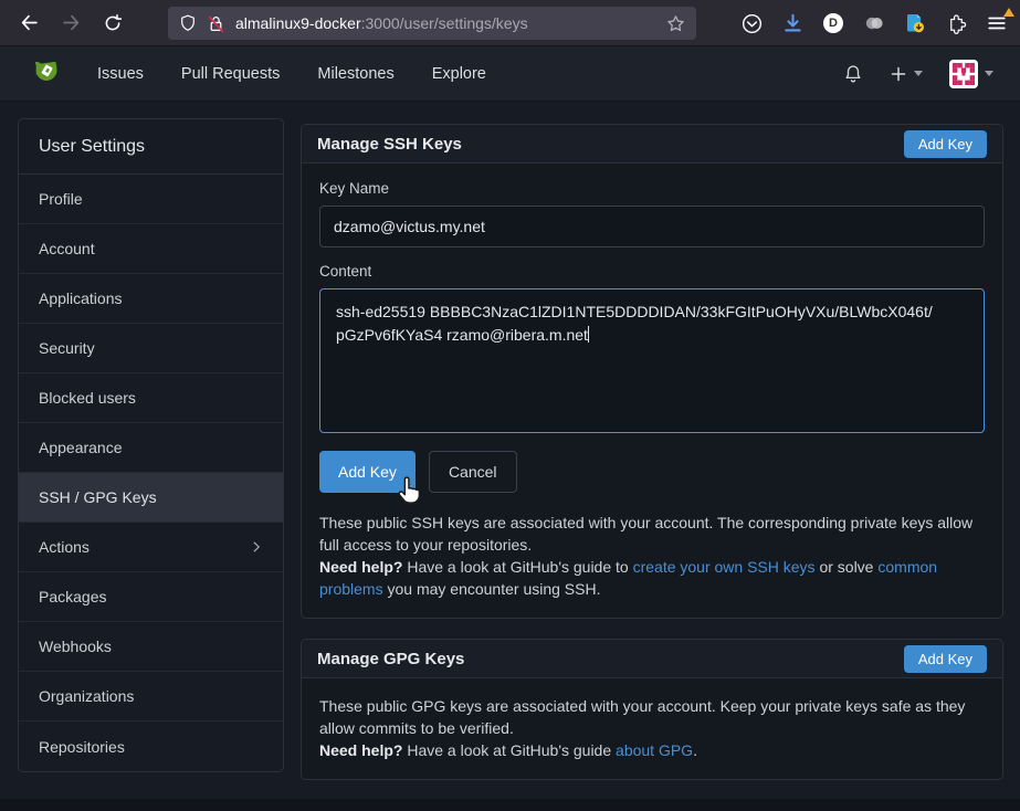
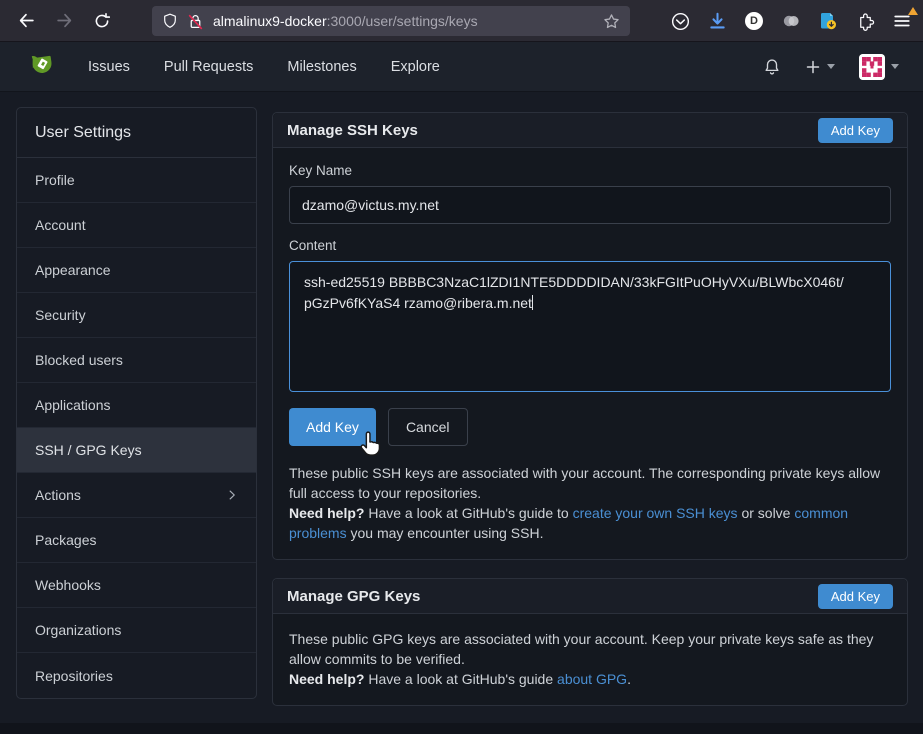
  almalinux9-docker:3000/user/settings/keys
  D
  Issues
  Pull Requests
  Milestones
  Explore
  User Settings
  Profile
  Account
- Applications
+ Appearance
  Security
  Blocked users
- Appearance
+ Applications
  SSH / GPG Keys
  Actions
  Packages
  Webhooks
  Organizations
  Repositories
  Manage SSH Keys
  Add Key
  Key Name
  dzamo@victus.my.net
  Content
  ssh-ed25519 BBBBC3NzaC1lZDI1NTE5DDDDIDAN/33kFGItPuOHyVXu/BLWbcX046t/
  pGzPv6fKYaS4 rzamo@ribera.m.net
  Add Key
  Cancel
  These public SSH keys are associated with your account. The corresponding private keys allow full access to your repositories.
  Need help? Have a look at GitHub's guide to create your own SSH keys or solve common problems you may encounter using SSH.
  Manage GPG Keys
  Add Key
  These public GPG keys are associated with your account. Keep your private keys safe as they allow commits to be verified.
  Need help? Have a look at GitHub's guide about GPG.
